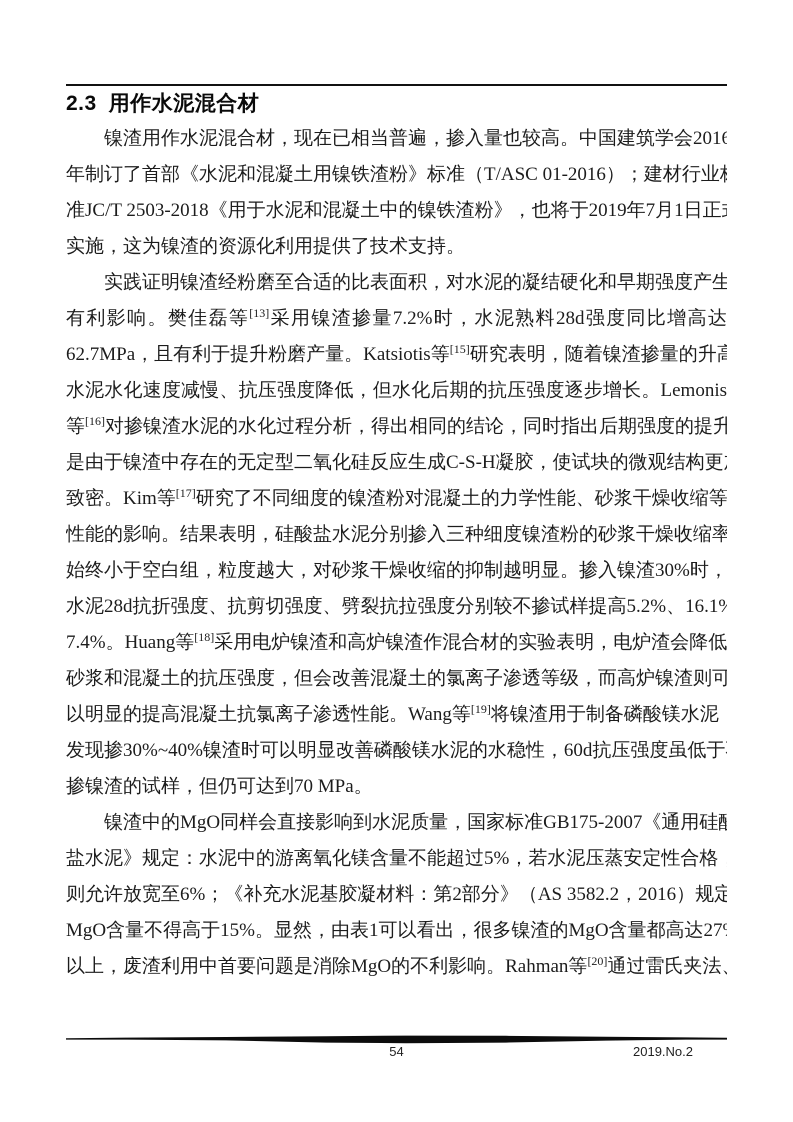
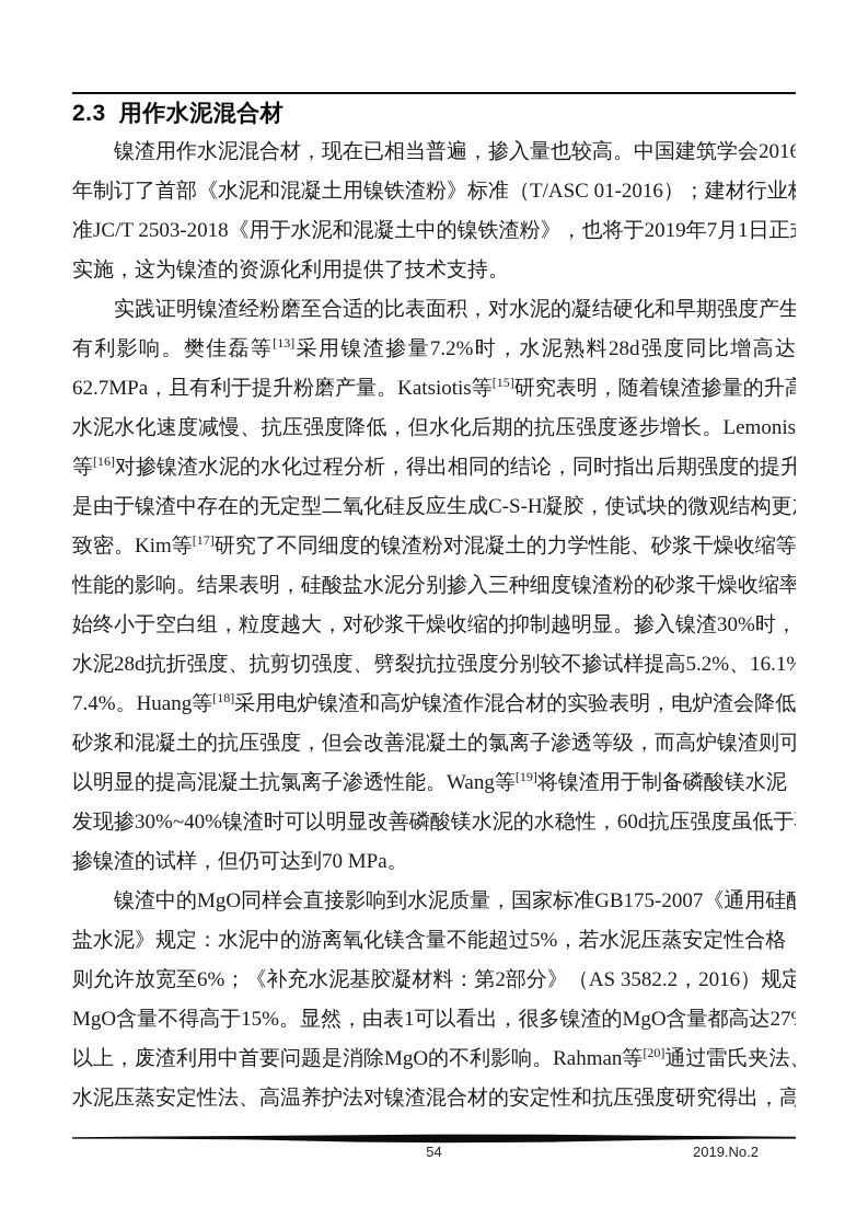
  2.3 用作水泥混合材
  镍渣用作水泥混合材，现在已相当普遍，掺入量也较高。中国建筑学会2016
  年制订了首部《水泥和混凝土用镍铁渣粉》标准（T/ASC 01-2016）；建材行业
  准JC/T 2503-2018《用于水泥和混凝土中的镍铁渣粉》，也将于2019年7月1日正
  实施，这为镍渣的资源化利用提供了技术支持。
  实践证明镍渣经粉磨至合适的比表面积，对水泥的凝结硬化和早期强度产生
  有利影响。樊佳磊等[13]采用镍渣掺量7.2%时，水泥熟料28d强度同比增高达
  62.7MPa，且有利于提升粉磨产量。Katsiotis等[15]研究表明，随着镍渣掺量的升高
  水泥水化速度减慢、抗压强度降低，但水化后期的抗压强度逐步增长。Lemonis
  等[16]对掺镍渣水泥的水化过程分析，得出相同的结论，同时指出后期强度的提升
  是由于镍渣中存在的无定型二氧化硅反应生成C-S-H凝胶，使试块的微观结构更
  致密。Kim等[17]研究了不同细度的镍渣粉对混凝土的力学性能、砂浆干燥收缩等
  性能的影响。结果表明，硅酸盐水泥分别掺入三种细度镍渣粉的砂浆干燥收缩率
  始终小于空白组，粒度越大，对砂浆干燥收缩的抑制越明显。掺入镍渣30%时，
  水泥28d抗折强度、抗剪切强度、劈裂抗拉强度分别较不掺试样提高5.2%、16.1%
  7.4%。Huang等[18]采用电炉镍渣和高炉镍渣作混合材的实验表明，电炉渣会降低
  砂浆和混凝土的抗压强度，但会改善混凝土的氯离子渗透等级，而高炉镍渣则可
  以明显的提高混凝土抗氯离子渗透性能。Wang等[19]将镍渣用于制备磷酸镁水泥
  发现掺30%~40%镍渣时可以明显改善磷酸镁水泥的水稳性，60d抗压强度虽低于
  掺镍渣的试样，但仍可达到70 MPa。
  镍渣中的MgO同样会直接影响到水泥质量，国家标准GB175-2007《通用硅
  盐水泥》规定：水泥中的游离氧化镁含量不能超过5%，若水泥压蒸安定性合格
  则允许放宽至6%；《补充水泥基胶凝材料：第2部分》（AS 3582.2，2016）规定
  MgO含量不得高于15%。显然，由表1可以看出，很多镍渣的MgO含量都高达27
  以上，废渣利用中首要问题是消除MgO的不利影响。Rahman等[20]通过雷氏夹法
+ 水泥压蒸安定性法、高温养护法对镍渣混合材的安定性和抗压强度研究得出，高
  54
  2019.No.2
